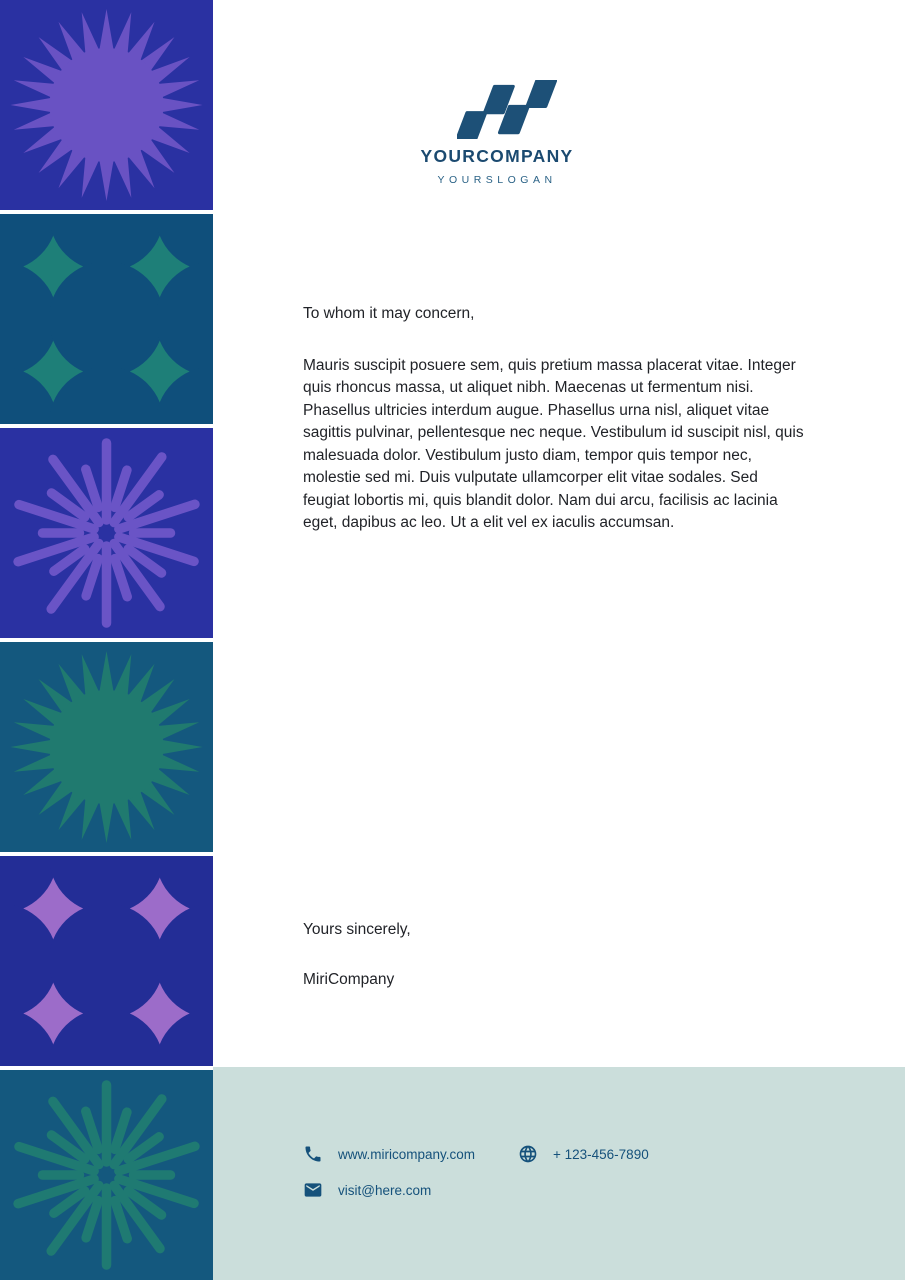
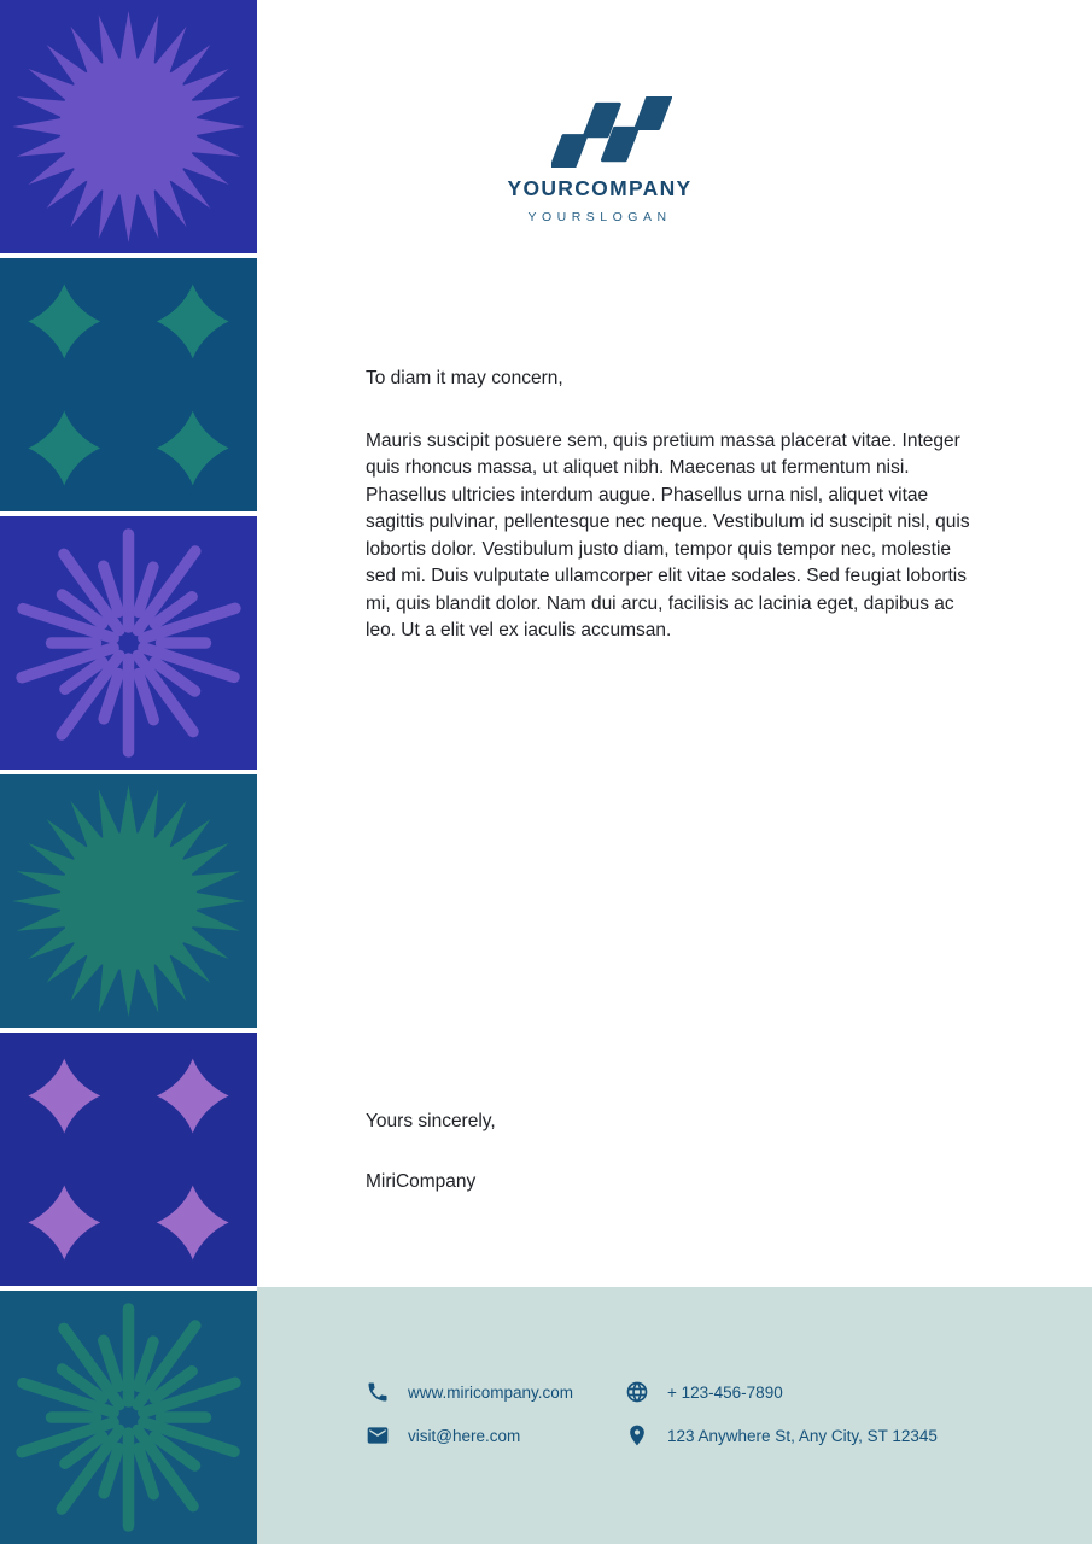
  YOURCOMPANY
  YOURSLOGAN
- To whom it may concern,
+ To diam it may concern,
- Mauris suscipit posuere sem, quis pretium massa placerat vitae. Integer quis rhoncus massa, ut aliquet nibh. Maecenas ut fermentum nisi. Phasellus ultricies interdum augue. Phasellus urna nisl, aliquet vitae sagittis pulvinar, pellentesque nec neque. Vestibulum id suscipit nisl, quis malesuada dolor. Vestibulum justo diam, tempor quis tempor nec, molestie sed mi. Duis vulputate ullamcorper elit vitae sodales. Sed feugiat lobortis mi, quis blandit dolor. Nam dui arcu, facilisis ac lacinia eget, dapibus ac leo. Ut a elit vel ex iaculis accumsan.
+ Mauris suscipit posuere sem, quis pretium massa placerat vitae. Integer quis rhoncus massa, ut aliquet nibh. Maecenas ut fermentum nisi. Phasellus ultricies interdum augue. Phasellus urna nisl, aliquet vitae sagittis pulvinar, pellentesque nec neque. Vestibulum id suscipit nisl, quis lobortis dolor. Vestibulum justo diam, tempor quis tempor nec, molestie sed mi. Duis vulputate ullamcorper elit vitae sodales. Sed feugiat lobortis mi, quis blandit dolor. Nam dui arcu, facilisis ac lacinia eget, dapibus ac leo. Ut a elit vel ex iaculis accumsan.
  Yours sincerely,
  MiriCompany
  www.miricompany.com
  visit@here.com
  + 123-456-7890
+ 123 Anywhere St, Any City, ST 12345
